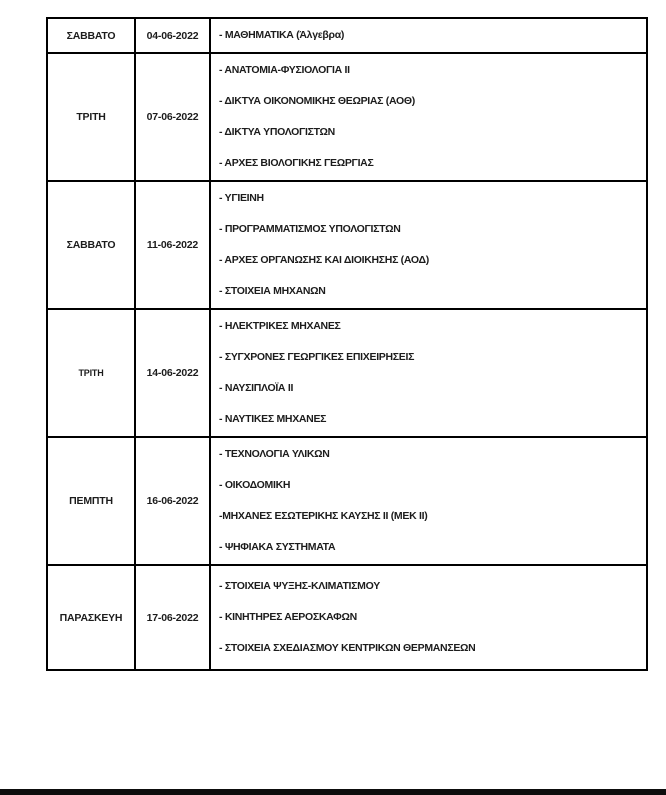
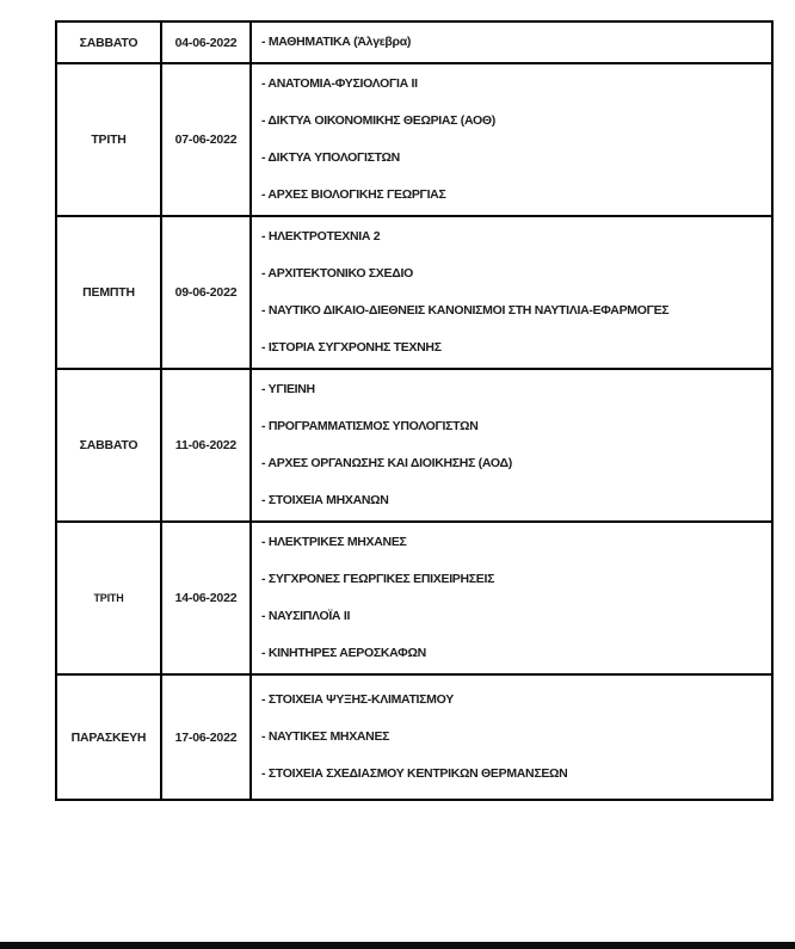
  ΣΑΒΒΑΤΟ	04-06-2022	- ΜΑΘΗΜΑΤΙΚΑ (Άλγεβρα)
  ΤΡΙΤΗ	07-06-2022	- ΑΝΑΤΟΜΙΑ-ΦΥΣΙΟΛΟΓΙΑ II- ΔΙΚΤΥΑ ΟΙΚΟΝΟΜΙΚΗΣ ΘΕΩΡΙΑΣ (ΑΟΘ)- ΔΙΚΤΥΑ ΥΠΟΛΟΓΙΣΤΩΝ- ΑΡΧΕΣ ΒΙΟΛΟΓΙΚΗΣ ΓΕΩΡΓΙΑΣ
+ ΠΕΜΠΤΗ	09-06-2022	- ΗΛΕΚΤΡΟΤΕΧΝΙΑ 2- ΑΡΧΙΤΕΚΤΟΝΙΚΟ ΣΧΕΔΙΟ- ΝΑΥΤΙΚΟ ΔΙΚΑΙΟ-ΔΙΕΘΝΕΙΣ ΚΑΝΟΝΙΣΜΟΙ ΣΤΗ ΝΑΥΤΙΛΙΑ-ΕΦΑΡΜΟΓΕΣ- ΙΣΤΟΡΙΑ ΣΥΓΧΡΟΝΗΣ ΤΕΧΝΗΣ
  ΣΑΒΒΑΤΟ	11-06-2022	- ΥΓΙΕΙΝΗ- ΠΡΟΓΡΑΜΜΑΤΙΣΜΟΣ ΥΠΟΛΟΓΙΣΤΩΝ- ΑΡΧΕΣ ΟΡΓΑΝΩΣΗΣ ΚΑΙ ΔΙΟΙΚΗΣΗΣ (ΑΟΔ)- ΣΤΟΙΧΕΙΑ ΜΗΧΑΝΩΝ
- ΤΡΙΤΗ	14-06-2022	- ΗΛΕΚΤΡΙΚΕΣ ΜΗΧΑΝΕΣ- ΣΥΓΧΡΟΝΕΣ ΓΕΩΡΓΙΚΕΣ ΕΠΙΧΕΙΡΗΣΕΙΣ- ΝΑΥΣΙΠΛΟΪΑ II- ΝΑΥΤΙΚΕΣ ΜΗΧΑΝΕΣ
+ ΤΡΙΤΗ	14-06-2022	- ΗΛΕΚΤΡΙΚΕΣ ΜΗΧΑΝΕΣ- ΣΥΓΧΡΟΝΕΣ ΓΕΩΡΓΙΚΕΣ ΕΠΙΧΕΙΡΗΣΕΙΣ- ΝΑΥΣΙΠΛΟΪΑ II- ΚΙΝΗΤΗΡΕΣ ΑΕΡΟΣΚΑΦΩΝ
- ΠΕΜΠΤΗ	16-06-2022	- ΤΕΧΝΟΛΟΓΙΑ ΥΛΙΚΩΝ- ΟΙΚΟΔΟΜΙΚΗ-ΜΗΧΑΝΕΣ ΕΣΩΤΕΡΙΚΗΣ ΚΑΥΣΗΣ II (ΜΕΚ II)- ΨΗΦΙΑΚΑ ΣΥΣΤΗΜΑΤΑ
- ΠΑΡΑΣΚΕΥΗ	17-06-2022	- ΣΤΟΙΧΕΙΑ ΨΥΞΗΣ-ΚΛΙΜΑΤΙΣΜΟΥ- ΚΙΝΗΤΗΡΕΣ ΑΕΡΟΣΚΑΦΩΝ- ΣΤΟΙΧΕΙΑ ΣΧΕΔΙΑΣΜΟΥ ΚΕΝΤΡΙΚΩΝ ΘΕΡΜΑΝΣΕΩΝ
+ ΠΑΡΑΣΚΕΥΗ	17-06-2022	- ΣΤΟΙΧΕΙΑ ΨΥΞΗΣ-ΚΛΙΜΑΤΙΣΜΟΥ- ΝΑΥΤΙΚΕΣ ΜΗΧΑΝΕΣ- ΣΤΟΙΧΕΙΑ ΣΧΕΔΙΑΣΜΟΥ ΚΕΝΤΡΙΚΩΝ ΘΕΡΜΑΝΣΕΩΝ
